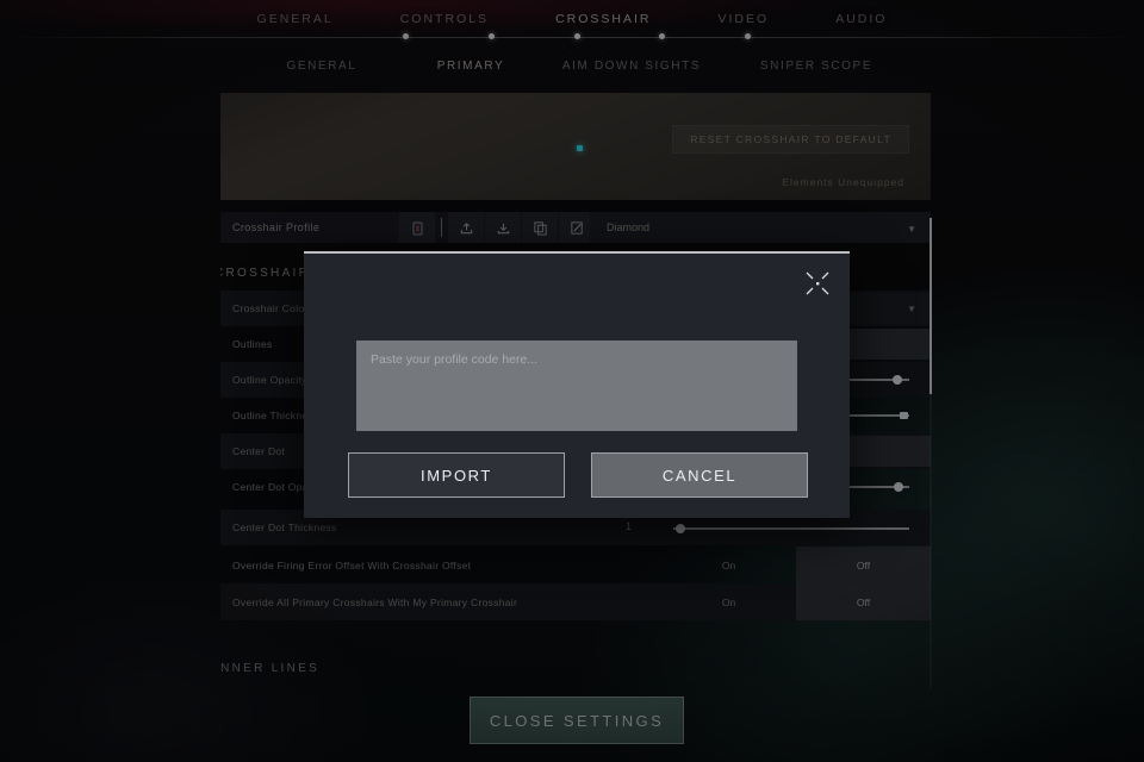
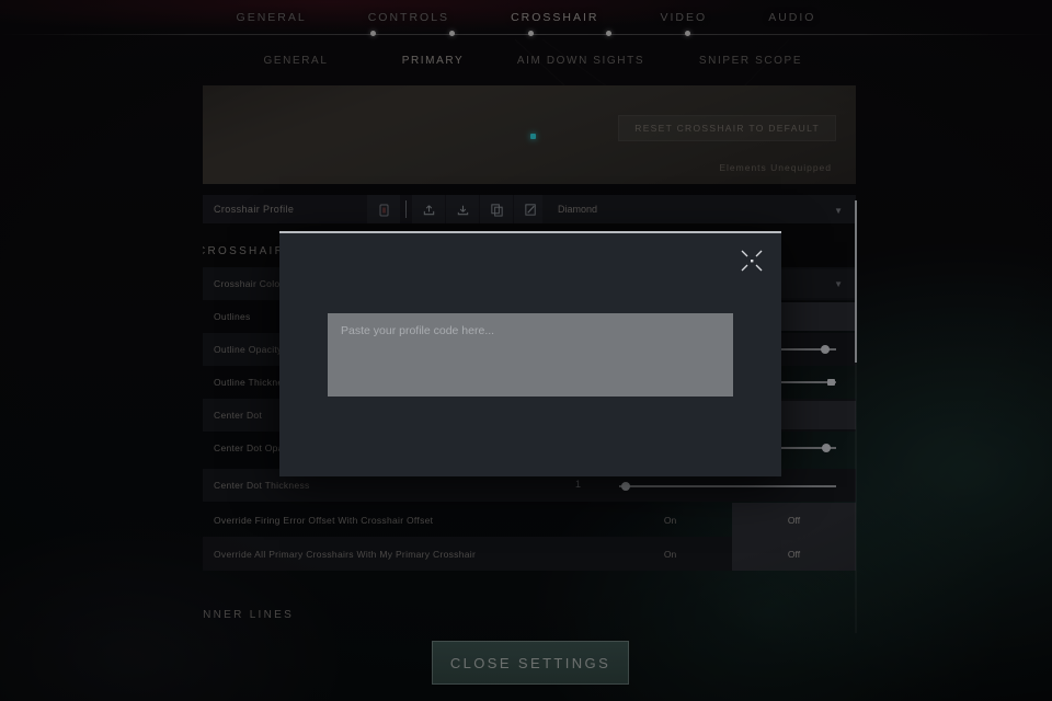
  Paste your profile code here...
- IMPORT
- CANCEL
